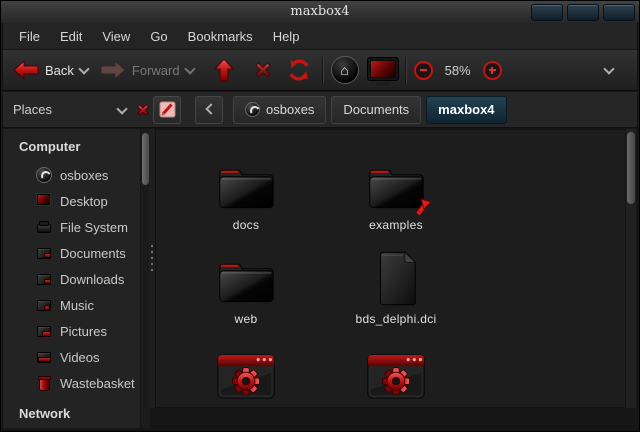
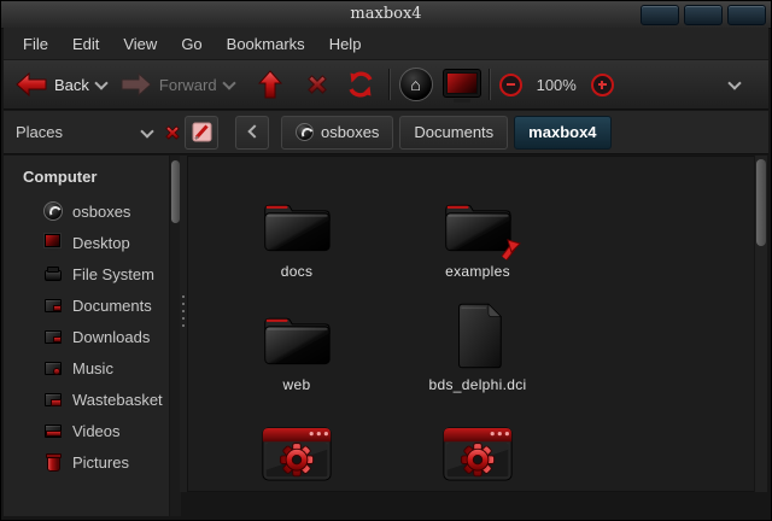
  maxbox4
  File
  Edit
  View
  Go
  Bookmarks
  Help
  Back
  Forward
  ⌂
- 58%
+ 100%
  Places
  osboxes
  Documents
  maxbox4
  Computer
  osboxes
  Desktop
  File System
  Documents
  Downloads
  Music
- Pictures
+ Wastebasket
  Videos
- Wastebasket
+ Pictures
- Network
  docs
  examples
  web
  bds_delphi.dci
